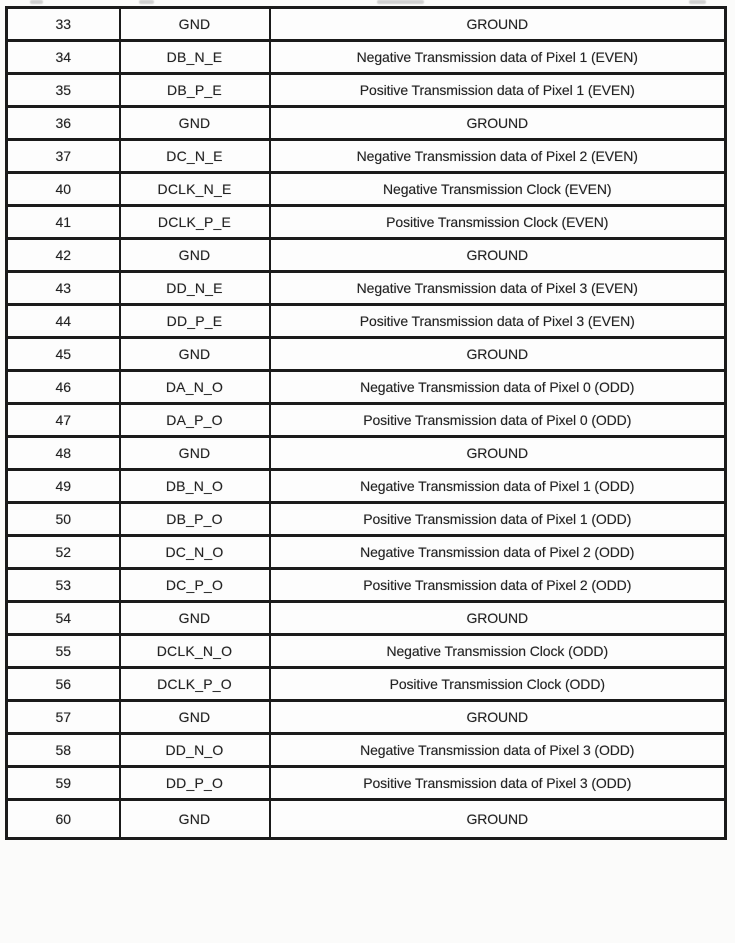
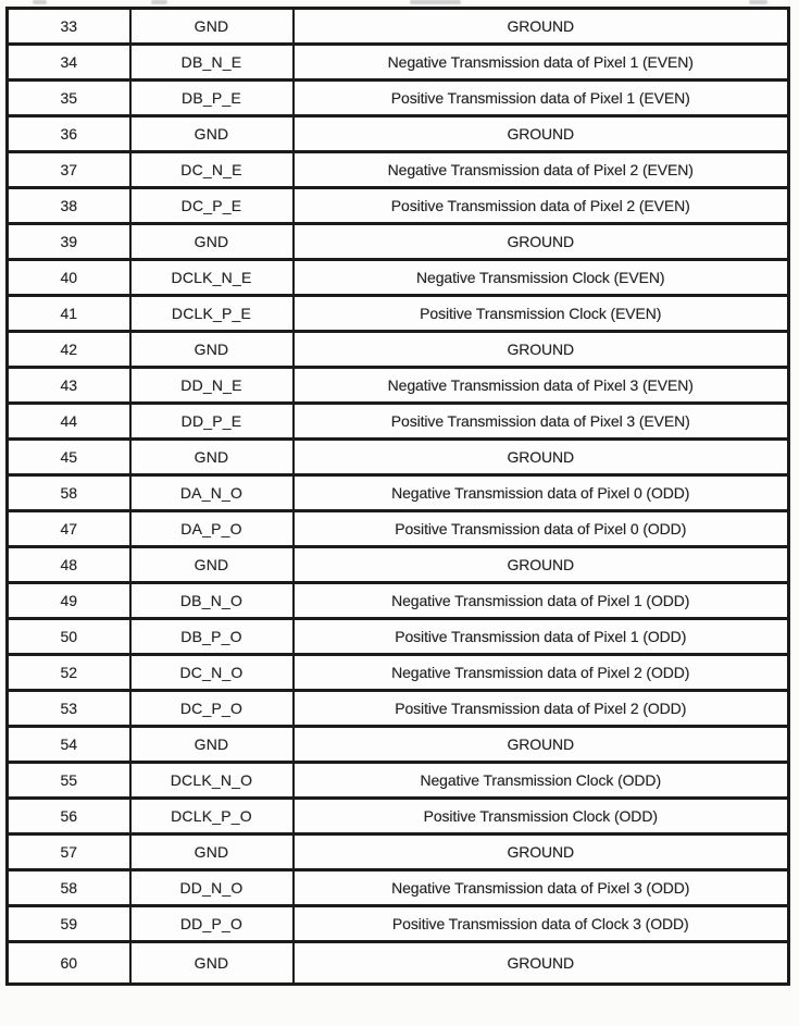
  33	GND	GROUND
  34	DB_N_E	Negative Transmission data of Pixel 1 (EVEN)
  35	DB_P_E	Positive Transmission data of Pixel 1 (EVEN)
  36	GND	GROUND
  37	DC_N_E	Negative Transmission data of Pixel 2 (EVEN)
+ 38	DC_P_E	Positive Transmission data of Pixel 2 (EVEN)
+ 39	GND	GROUND
  40	DCLK_N_E	Negative Transmission Clock (EVEN)
  41	DCLK_P_E	Positive Transmission Clock (EVEN)
  42	GND	GROUND
  43	DD_N_E	Negative Transmission data of Pixel 3 (EVEN)
  44	DD_P_E	Positive Transmission data of Pixel 3 (EVEN)
  45	GND	GROUND
- 46	DA_N_O	Negative Transmission data of Pixel 0 (ODD)
+ 58	DA_N_O	Negative Transmission data of Pixel 0 (ODD)
  47	DA_P_O	Positive Transmission data of Pixel 0 (ODD)
  48	GND	GROUND
  49	DB_N_O	Negative Transmission data of Pixel 1 (ODD)
  50	DB_P_O	Positive Transmission data of Pixel 1 (ODD)
  52	DC_N_O	Negative Transmission data of Pixel 2 (ODD)
  53	DC_P_O	Positive Transmission data of Pixel 2 (ODD)
  54	GND	GROUND
  55	DCLK_N_O	Negative Transmission Clock (ODD)
  56	DCLK_P_O	Positive Transmission Clock (ODD)
  57	GND	GROUND
  58	DD_N_O	Negative Transmission data of Pixel 3 (ODD)
- 59	DD_P_O	Positive Transmission data of Pixel 3 (ODD)
+ 59	DD_P_O	Positive Transmission data of Clock 3 (ODD)
  60	GND	GROUND
